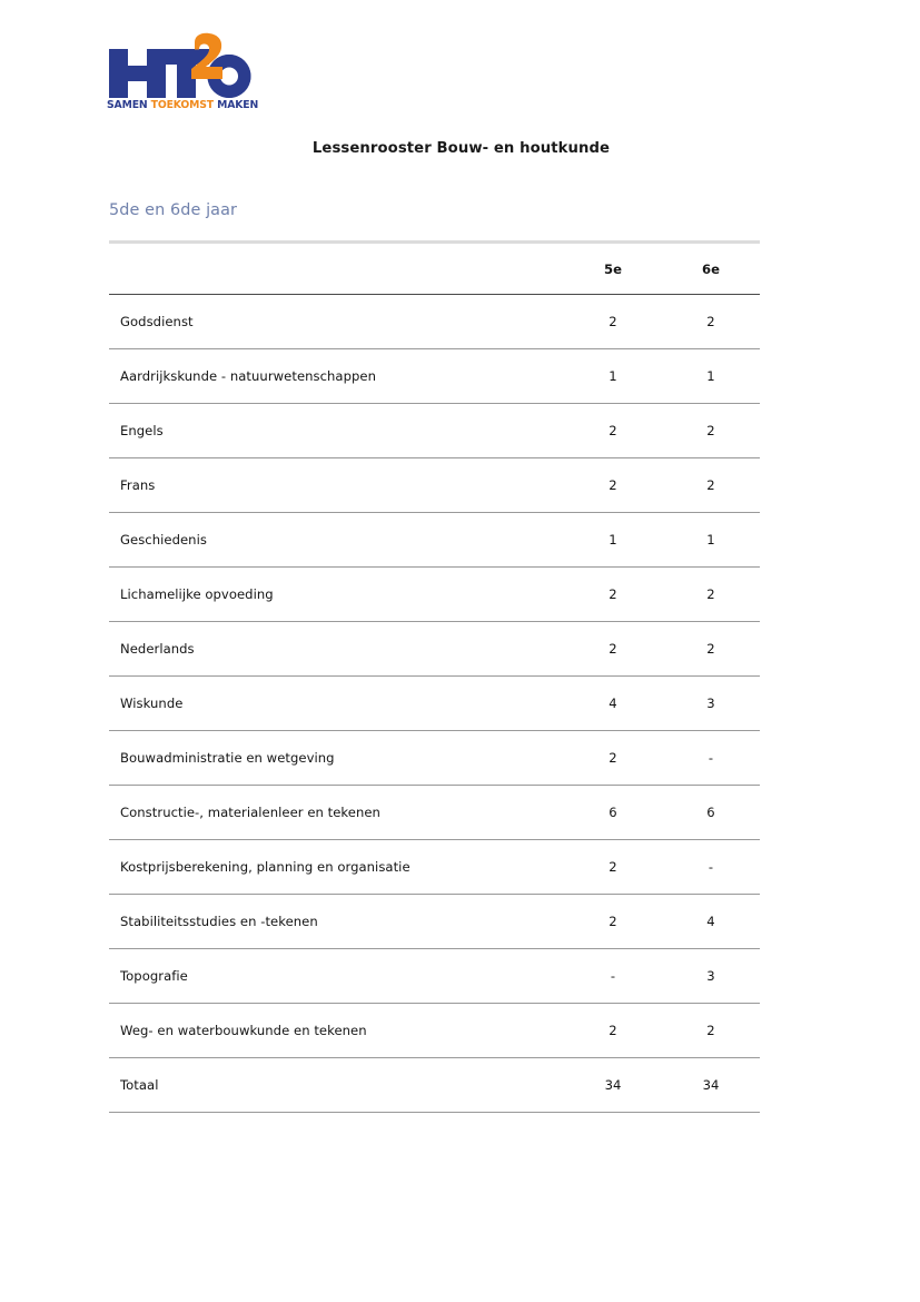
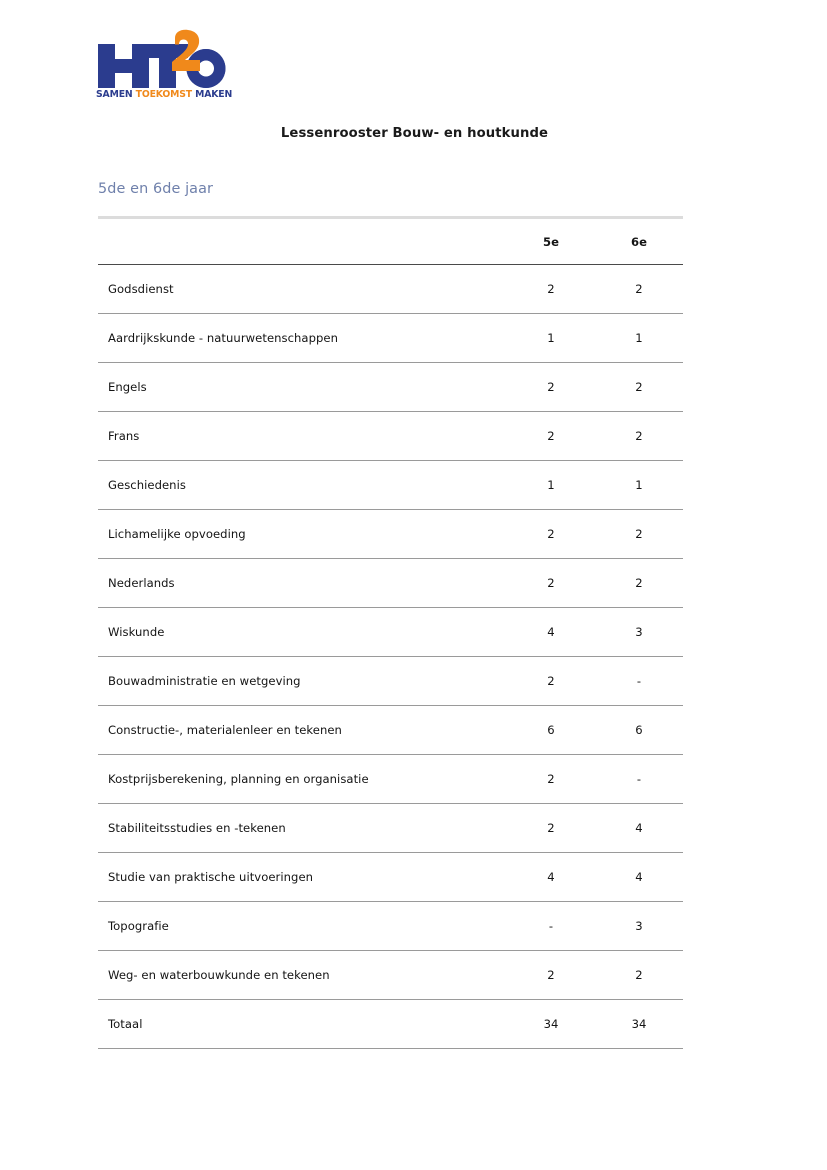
  SAMEN TOEKOMST MAKEN
  Lessenrooster Bouw- en houtkunde
  5de en 6de jaar
  	5e	6e
  Godsdienst	2	2
  Aardrijkskunde - natuurwetenschappen	1	1
  Engels	2	2
  Frans	2	2
  Geschiedenis	1	1
  Lichamelijke opvoeding	2	2
  Nederlands	2	2
  Wiskunde	4	3
  Bouwadministratie en wetgeving	2	-
  Constructie-, materialenleer en tekenen	6	6
  Kostprijsberekening, planning en organisatie	2	-
  Stabiliteitsstudies en -tekenen	2	4
+ Studie van praktische uitvoeringen	4	4
  Topografie	-	3
  Weg- en waterbouwkunde en tekenen	2	2
  Totaal	34	34
